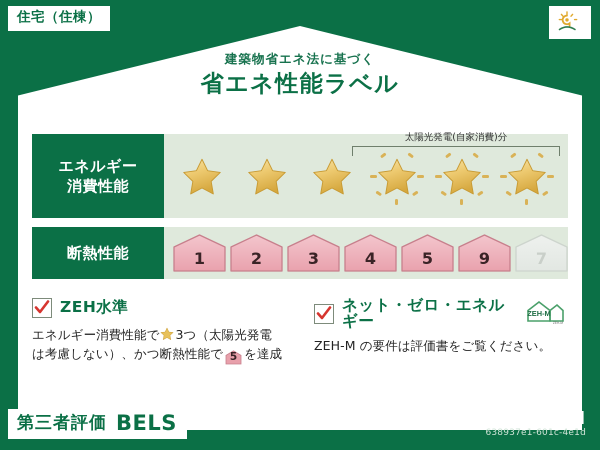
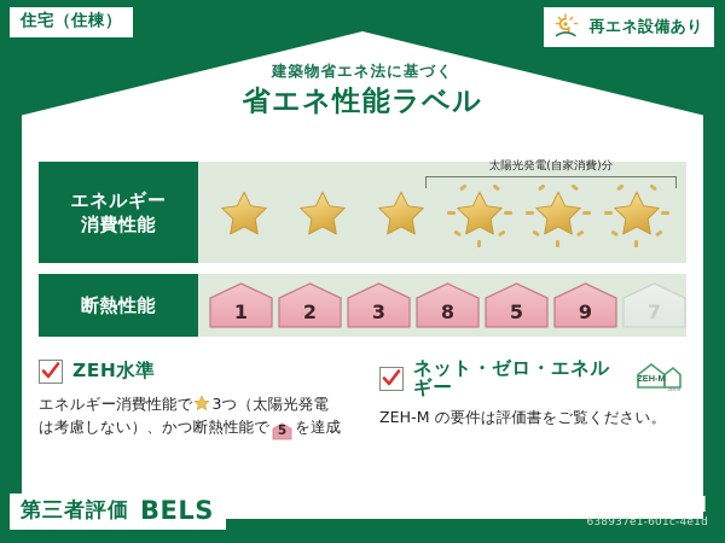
  住宅（住棟）
+ 再エネ設備あり
  建築物省エネ法に基づく
  省エネ性能ラベル
  エネルギー
  消費性能
  太陽光発電(自家消費)分
  断熱性能
  1
  2
  3
- 4
+ 8
  5
  9
  7
  ZEH水準
  エネルギー消費性能で 3つ（太陽光発電
  は考慮しない）、かつ断熱性能で 5 を達成
  ネット・ゼロ・エネルギー
  ZEH-M
  ZEH-M の要件は評価書をご覧ください。
  第三者評価
  BELS
  0275766-02
  評価日 2024年11月25日
  638937e1-601c-4e1d
